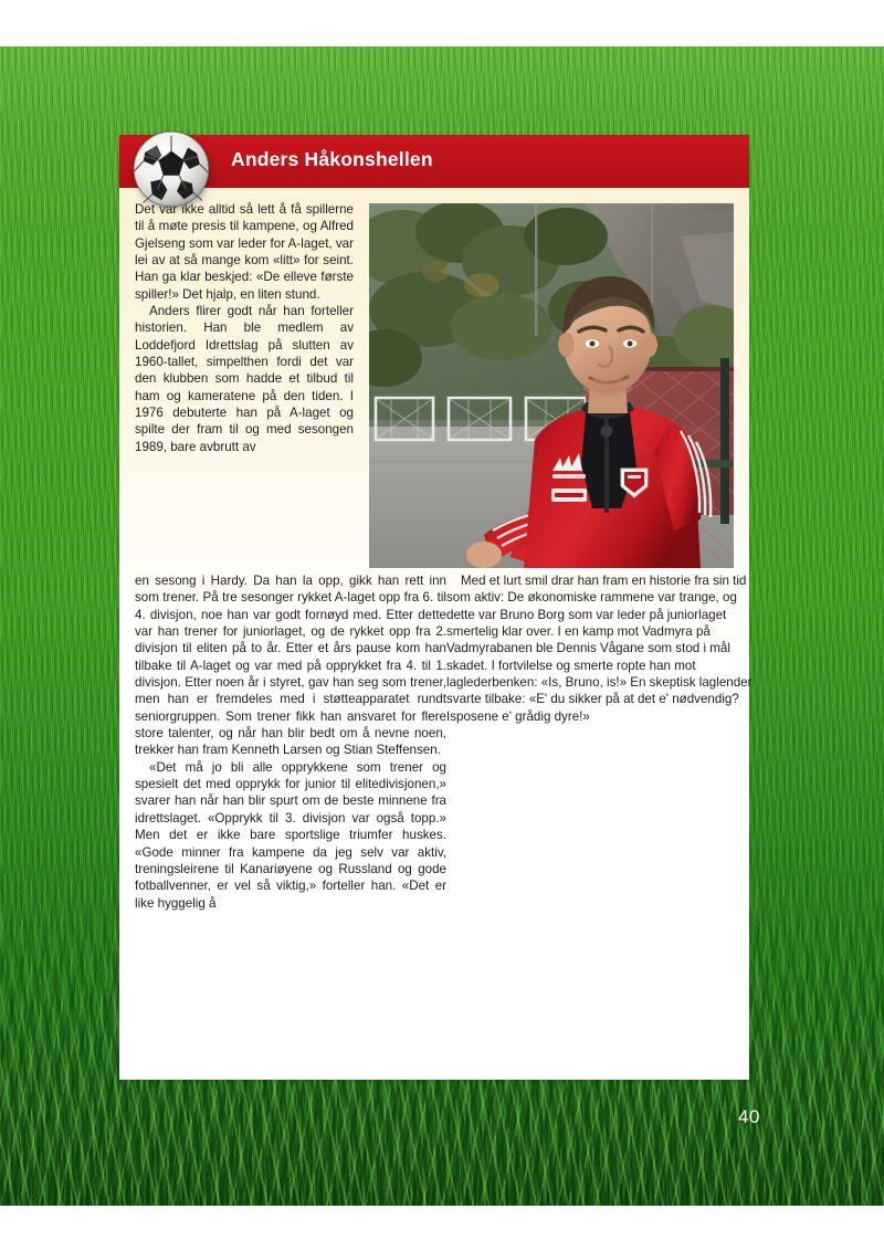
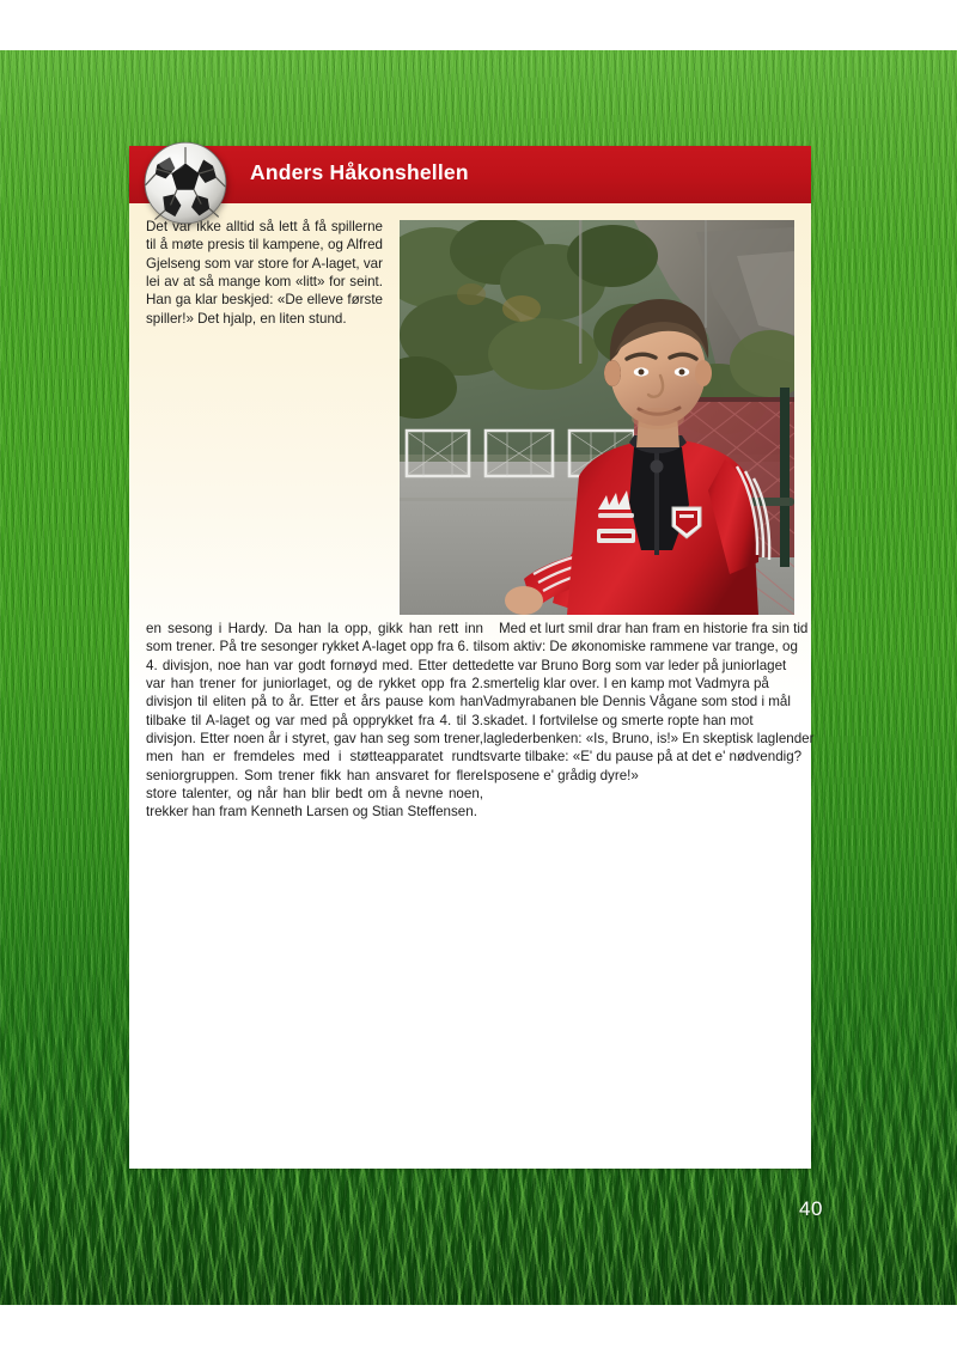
  40
  Anders Håkonshellen
- Det var ikke alltid så lett å få spillerne til å møte presis til kampene, og Alfred Gjelseng som var leder for A-laget, var lei av at så mange kom «litt» for seint. Han ga klar beskjed: «De elleve første spiller!» Det hjalp, en liten stund.
+ Det var ikke alltid så lett å få spillerne til å møte presis til kampene, og Alfred Gjelseng som var store for A-laget, var lei av at så mange kom «litt» for seint. Han ga klar beskjed: «De elleve første spiller!» Det hjalp, en liten stund.
- Anders flirer godt når han forteller historien. Han ble medlem av Loddefjord Idrettslag på slutten av 1960-tallet, simpelthen fordi det var den klubben som hadde et tilbud til ham og kameratene på den tiden. I 1976 debuterte han på A-laget og spilte der fram til og med sesongen 1989, bare avbrutt av
- en sesong i Hardy. Da han la opp, gikk han rett inn som trener. På tre sesonger rykket A-laget opp fra 6. til 4. divisjon, noe han var godt fornøyd med. Etter dette var han trener for juniorlaget, og de rykket opp fra 2. divisjon til eliten på to år. Etter et års pause kom han tilbake til A-laget og var med på opprykket fra 4. til 1. divisjon. Etter noen år i styret, gav han seg som trener, men han er fremdeles med i støtteapparatet rundt seniorgruppen. Som trener fikk han ansvaret for flere store talenter, og når han blir bedt om å nevne noen, trekker han fram Kenneth Larsen og Stian Steffensen.
+ en sesong i Hardy. Da han la opp, gikk han rett inn som trener. På tre sesonger rykket A-laget opp fra 6. til 4. divisjon, noe han var godt fornøyd med. Etter dette var han trener for juniorlaget, og de rykket opp fra 2. divisjon til eliten på to år. Etter et års pause kom han tilbake til A-laget og var med på opprykket fra 4. til 3. divisjon. Etter noen år i styret, gav han seg som trener, men han er fremdeles med i støtteapparatet rundt seniorgruppen. Som trener fikk han ansvaret for flere store talenter, og når han blir bedt om å nevne noen, trekker han fram Kenneth Larsen og Stian Steffensen.
- «Det må jo bli alle opprykkene som trener og spesielt det med opprykk for junior til elitedivisjonen,» svarer han når han blir spurt om de beste minnene fra idrettslaget. «Opprykk til 3. divisjon var også topp.» Men det er ikke bare sportslige triumfer huskes. «Gode minner fra kampene da jeg selv var aktiv, treningsleirene til Kanariøyene og Russland og gode fotballvenner, er vel så viktig,» forteller han. «Det er like hyggelig å
- Med et lurt smil drar han fram en historie fra sin tid som aktiv: De økonomiske rammene var trange, og dette var Bruno Borg som var leder på juniorlaget smertelig klar over. I en kamp mot Vadmyra på Vadmyrabanen ble Dennis Vågane som stod i mål skadet. I fortvilelse og smerte ropte han mot laglederbenken: «Is, Bruno, is!» En skeptisk laglender svarte tilbake: «E' du sikker på at det e' nødvendig? Isposene e' grådig dyre!»
+ Med et lurt smil drar han fram en historie fra sin tid som aktiv: De økonomiske rammene var trange, og dette var Bruno Borg som var leder på juniorlaget smertelig klar over. I en kamp mot Vadmyra på Vadmyrabanen ble Dennis Vågane som stod i mål skadet. I fortvilelse og smerte ropte han mot laglederbenken: «Is, Bruno, is!» En skeptisk laglender svarte tilbake: «E' du pause på at det e' nødvendig? Isposene e' grådig dyre!»
